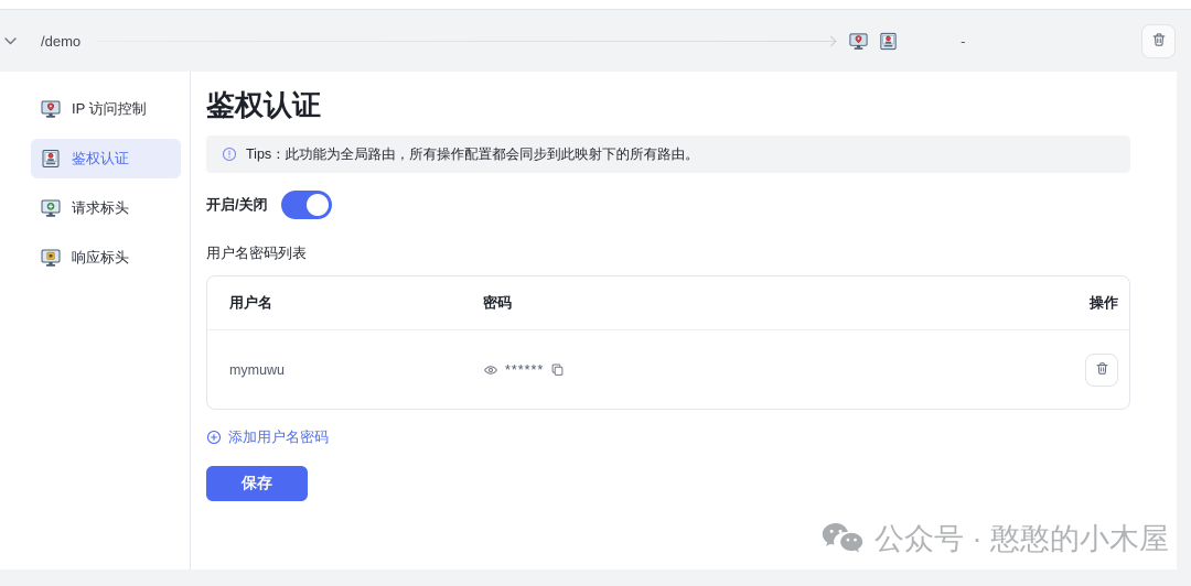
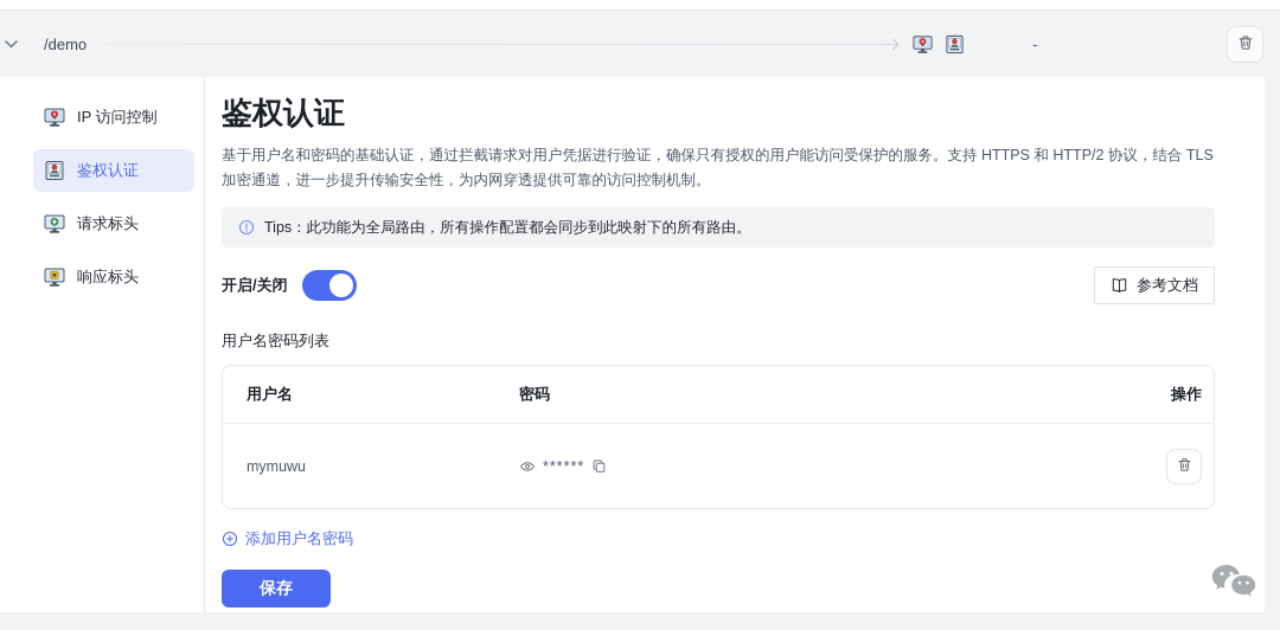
  /demo
  -
  IP 访问控制
  鉴权认证
  请求标头
  响应标头
  鉴权认证
+ 基于用户名和密码的基础认证，通过拦截请求对用户凭据进行验证，确保只有授权的用户能访问受保护的服务。支持 HTTPS 和 HTTP/2 协议，结合 TLS 加密通道，进一步提升传输安全性，为内网穿透提供可靠的访问控制机制。
  Tips：此功能为全局路由，所有操作配置都会同步到此映射下的所有路由。
  开启/关闭
+ 参考文档
  用户名密码列表
  用户名
  密码
  操作
  mymuwu
  ******
  添加用户名密码
  保存
- 公众号 · 憨憨的小木屋
